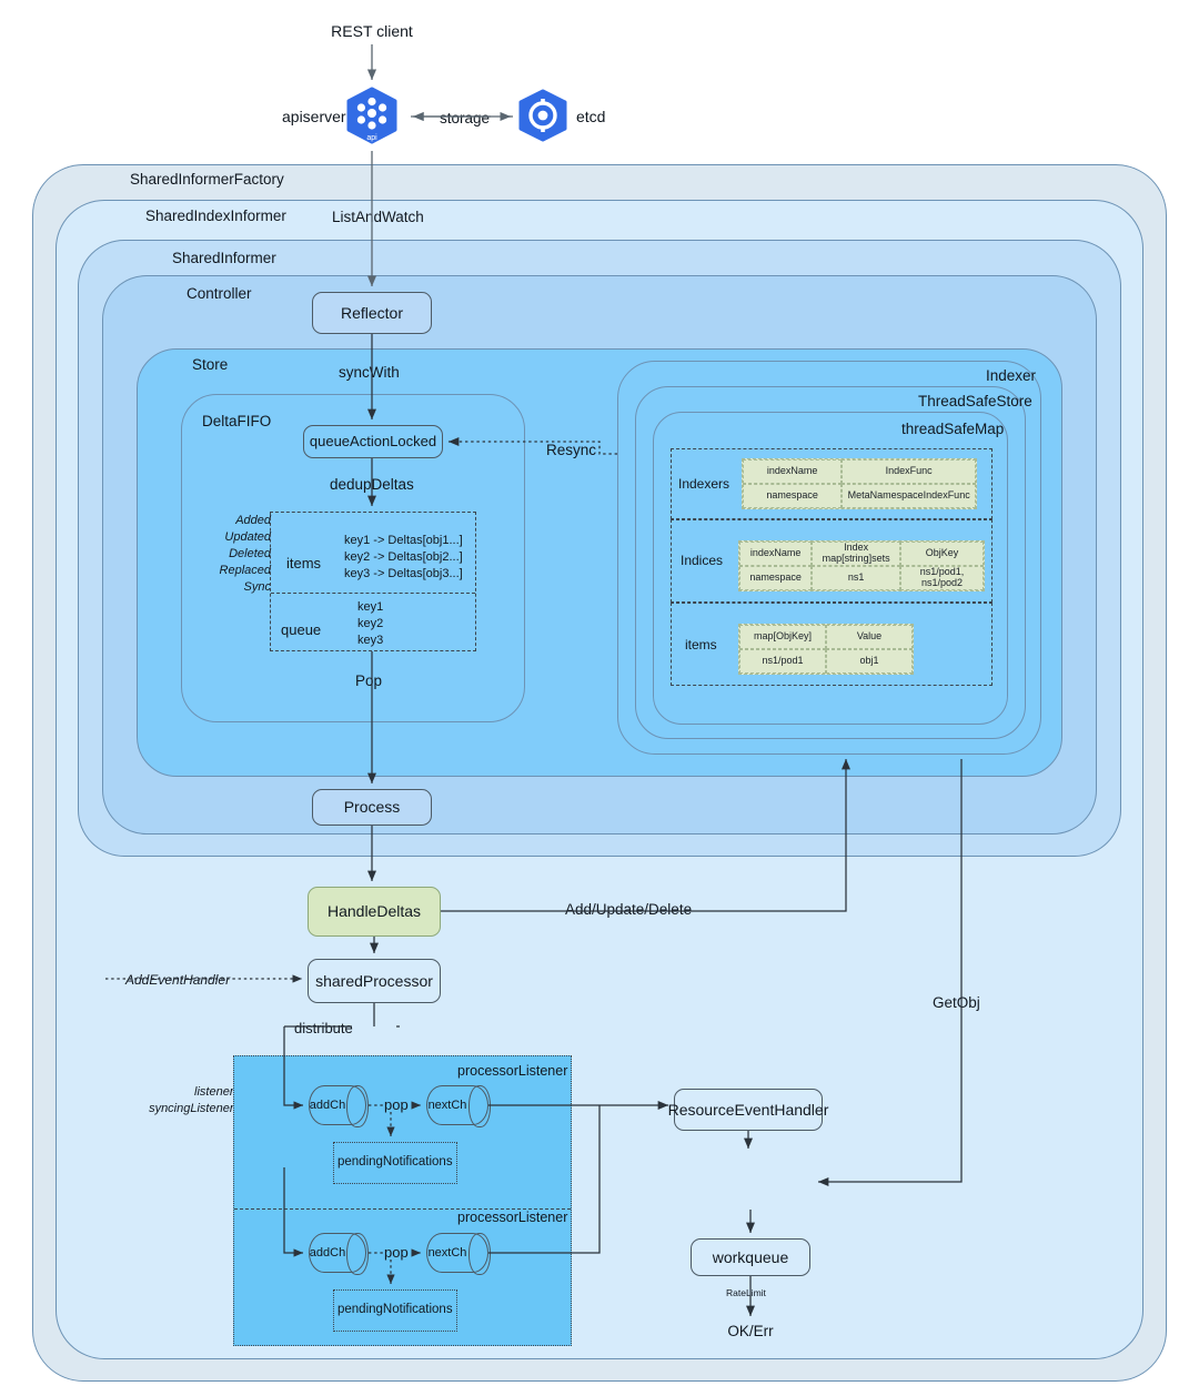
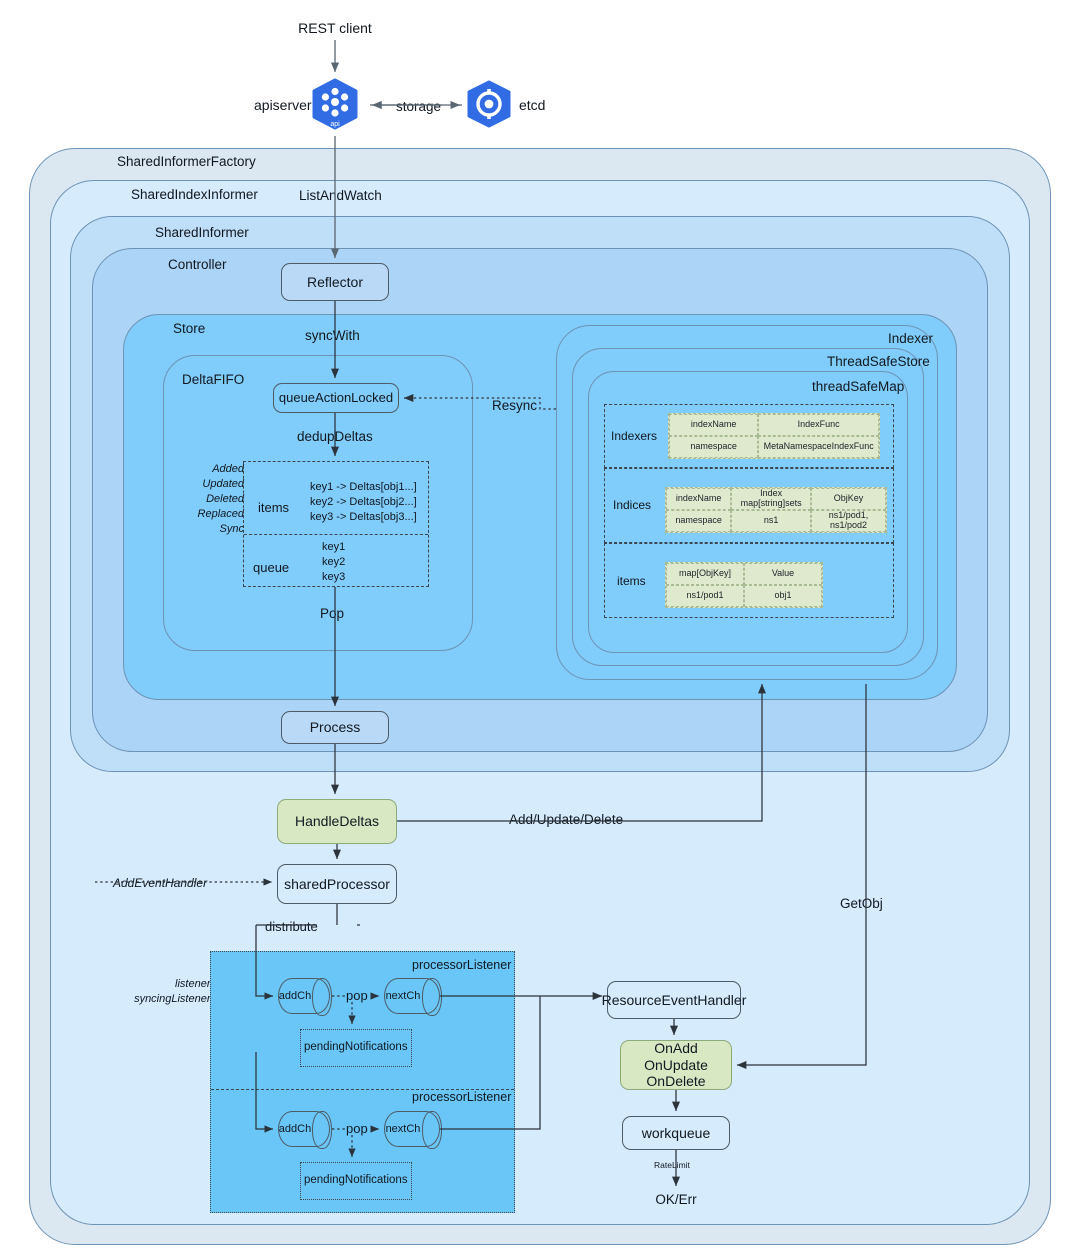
  REST client
  apiserver
  storage
  etcd
  SharedInformerFactory
  SharedIndexInformer
  SharedInformer
  Controller
  Store
  DeltaFIFO
  Indexer
  ThreadSafeStore
  threadSafeMap
  Reflector
  queueActionLocked
  Process
  HandleDeltas
  sharedProcessor
  ResourceEventHandle
+ OnAdd
+ OnUpdate
+ OnDelete
  workqueue
  OK/Err
  ListAndWatch
  syncWith
  dedupDeltas
  Resync
  Pop
  Add/Update/Delete
  GetObj
  AddEventHandler
  distribute
  RateLimit
  Added
  Updated
  Deleted
  Replaced
  Sync
  items
  key1 -> Deltas[obj1...]
  key2 -> Deltas[obj2...]
  key3 -> Deltas[obj3...]
  queue
  key1
  key2
  key3
  Indexers
  indexName
  IndexFunc
  namespace
  MetaNamespaceIndexFunc
  Indices
  indexName
  Index map[string]sets
  ObjKey
  namespace
  ns1
  ns1/pod1, ns1/pod2
  items
  map[ObjKey]
  Value
  ns1/pod1
  obj1
  listener
  syncingListener
  processorListener
  addCh
  pop
  nextCh
  pendingNotifications
  processorListener
  addCh
  pop
  nextCh
  pendingNotifications
